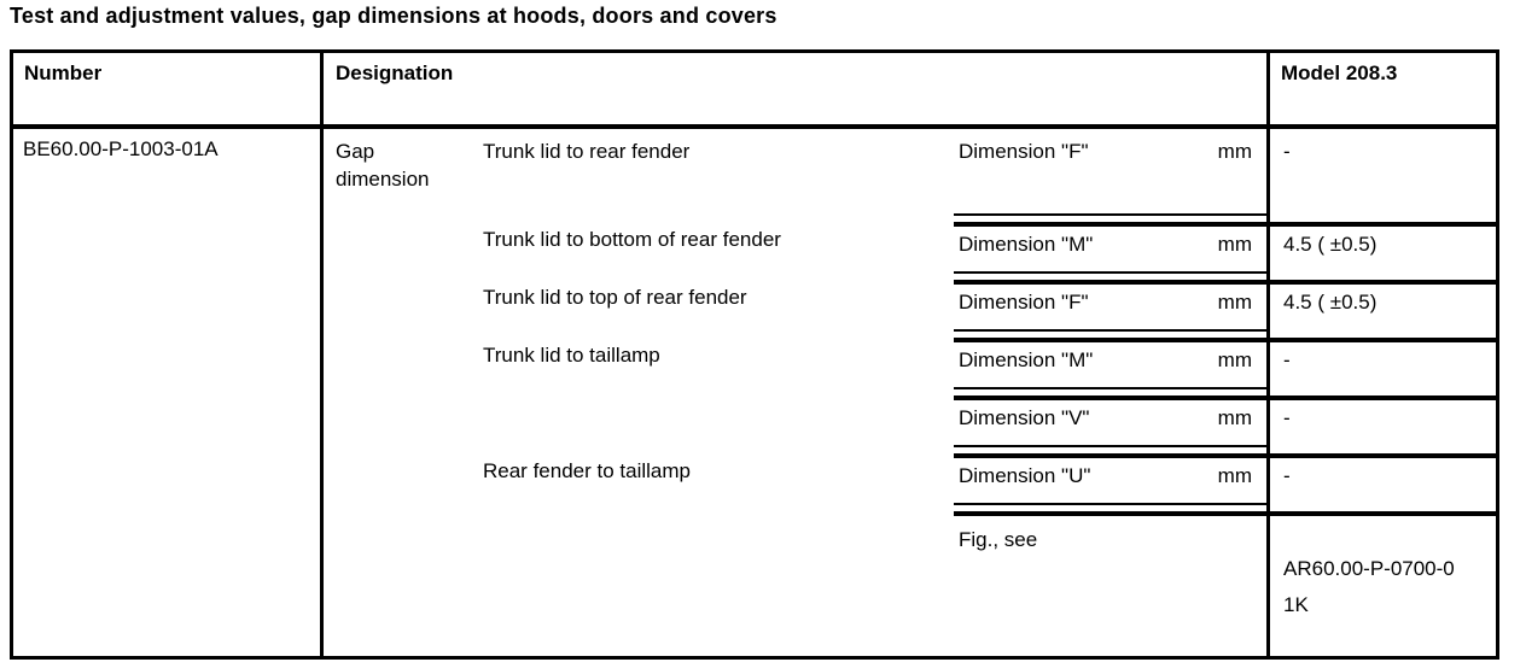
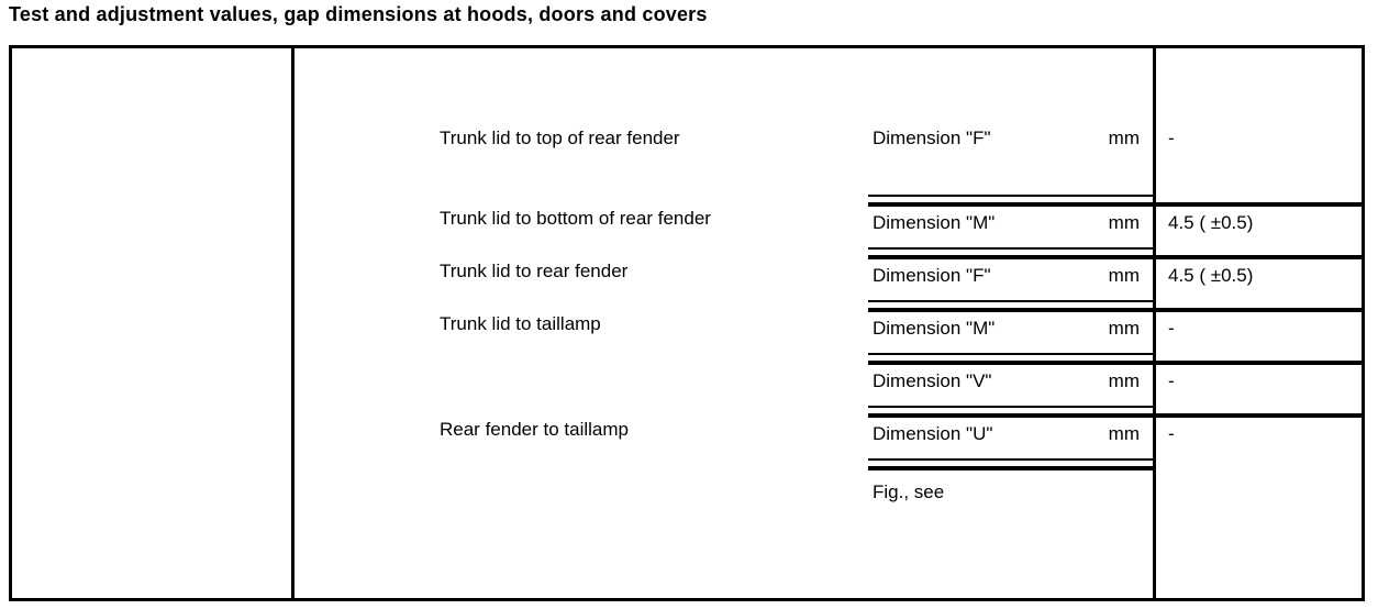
  Test and adjustment values, gap dimensions at hoods, doors and covers
- Number
- Designation
- Model 208.3
- BE60.00-P-1003-01A
- Gap dimension
- Trunk lid to rear fender
+ Trunk lid to top of rear fender
  Dimension "F"
  mm
  -
  Trunk lid to bottom of rear fender
  Dimension "M"
  mm
  4.5 ( ±0.5)
- Trunk lid to top of rear fender
+ Trunk lid to rear fender
  Dimension "F"
  mm
  4.5 ( ±0.5)
  Trunk lid to taillamp
  Dimension "M"
  mm
  -
  Dimension "V"
  mm
  -
  Rear fender to taillamp
  Dimension "U"
  mm
  -
  Fig., see
- AR60.00-P-0700-01K
